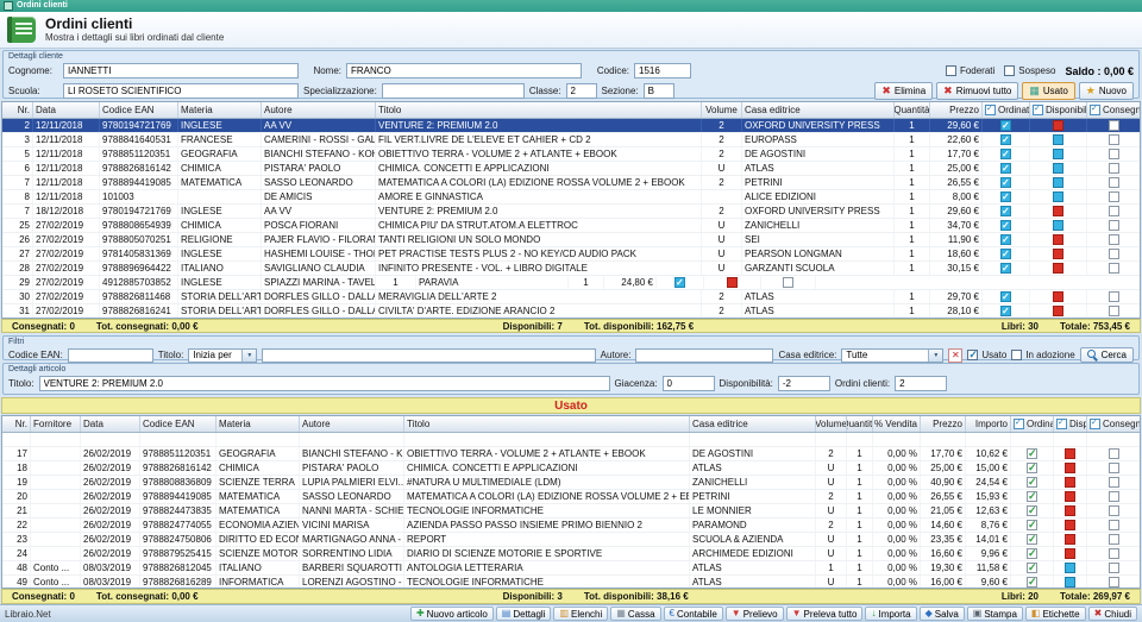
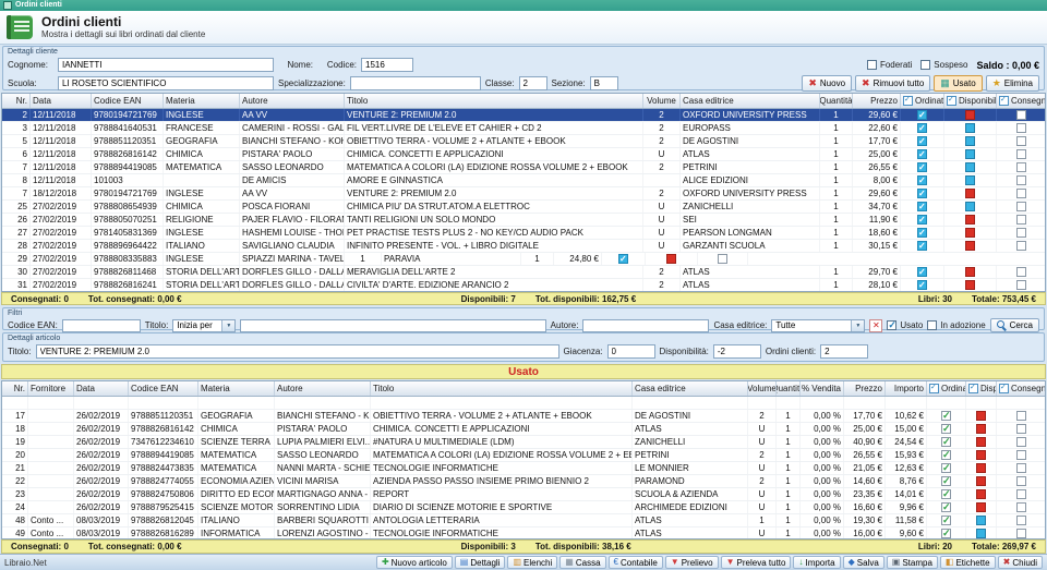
  Ordini clienti
  Mostra i dettagli sui libri ordinati dal cliente
  Cognome:
  IANNETTI
  Nome:
- FRANCO
  Codice:
  1516
  Scuola:
  LI ROSETO SCIENTIFICO
  Specializzazione:
  Classe:
  2
  Sezione:
  B
  Foderati
  Sospeso
  Saldo : 0,00 €
  ✖
- Elimina
+ Nuovo
  ✖
  Rimuovi tutto
  ▦
  Usato
  ★
- Nuovo
+ Elimina
  Nr.
  Data
  Codice EAN
  Materia
  Autore
  Titolo
  Volume
  Casa editrice
  Quantità
  Prezzo
  Ordinat
  Disponibil
  Consegn
  2
  12/11/2018
  9780194721769
  INGLESE
  AA VV
  VENTURE 2: PREMIUM 2.0
  2
  OXFORD UNIVERSITY PRESS
  1
  29,60 €
  3
  12/11/2018
  9788841640531
  FRANCESE
  CAMERINI - ROSSI - GAL
  FIL VERT.LIVRE DE L'ELEVE ET CAHIER + CD 2
  2
  EUROPASS
  1
  22,60 €
  5
  12/11/2018
  9788851120351
  GEOGRAFIA
  OBIETTIVO TERRA - VOLUME 2 + ATLANTE + EBOOK
  2
  DE AGOSTINI
  1
  17,70 €
  6
  12/11/2018
  9788826816142
  CHIMICA
  PISTARA' PAOLO
  CHIMICA. CONCETTI E APPLICAZIONI
  U
  ATLAS
  1
  25,00 €
  7
  12/11/2018
  9788894419085
  MATEMATICA
  SASSO LEONARDO
  MATEMATICA A COLORI (LA) EDIZIONE ROSSA VOLUME 2 + EBOOK
  2
  PETRINI
  1
  26,55 €
  8
  12/11/2018
  101003
  DE AMICIS
  AMORE E GINNASTICA
  ALICE EDIZIONI
  1
  8,00 €
  7
  18/12/2018
  9780194721769
  INGLESE
  AA VV
  VENTURE 2: PREMIUM 2.0
  2
  OXFORD UNIVERSITY PRESS
  1
  29,60 €
  25
  27/02/2019
  9788808654939
  CHIMICA
  POSCA FIORANI
  CHIMICA PIU' DA STRUT.ATOM.A ELETTROC
  U
  ZANICHELLI
  1
  34,70 €
  26
  27/02/2019
  9788805070251
  RELIGIONE
  TANTI RELIGIONI UN SOLO MONDO
  U
  SEI
  1
  11,90 €
  27
  27/02/2019
  9781405831369
  INGLESE
  PET PRACTISE TESTS PLUS 2 - NO KEY/CD AUDIO PACK
  U
  PEARSON LONGMAN
  1
  18,60 €
  28
  27/02/2019
  9788896964422
  ITALIANO
  SAVIGLIANO CLAUDIA
  INFINITO PRESENTE - VOL. + LIBRO DIGITALE
  U
  GARZANTI SCUOLA
  1
  30,15 €
  29
  27/02/2019
- 4912885703852
+ 9788808335883
  INGLESE
  SPIAZZI MARINA - TAVEL
  1
  PARAVIA
  1
  24,80 €
  30
  27/02/2019
  9788826811468
  STORIA DELL'ART
  MERAVIGLIA DELL'ARTE 2
  2
  ATLAS
  1
  29,70 €
  31
  27/02/2019
  9788826816241
  STORIA DELL'ART
  CIVILTA' D'ARTE. EDIZIONE ARANCIO 2
  2
  ATLAS
  1
  28,10 €
  Consegnati: 0
  Tot. consegnati: 0,00 €
  Disponibili: 7
  Tot. disponibili: 162,75 €
  Libri: 30
  Totale: 753,45 €
  Codice EAN:
  Titolo:
  Inizia per
  Autore:
  Casa editrice:
  Tutte
  ✕
  Usato
  In adozione
  Cerca
  Titolo:
  VENTURE 2: PREMIUM 2.0
  Giacenza:
  0
  Disponibilità:
  -2
  Ordini clienti:
  2
  Usato
  Nr.
  Fornitore
  Data
  Codice EAN
  Materia
  Autore
  Titolo
  Casa editrice
  Volume
  uantit
  % Vendita
  Prezzo
  Importo
  Ordina
  Consegn
  17
  26/02/2019
  9788851120351
  GEOGRAFIA
  BIANCHI STEFANO - K.
  OBIETTIVO TERRA - VOLUME 2 + ATLANTE + EBOOK
  DE AGOSTINI
  2
  1
  0,00 %
  17,70 €
  10,62 €
  18
  26/02/2019
  9788826816142
  CHIMICA
  PISTARA' PAOLO
  CHIMICA. CONCETTI E APPLICAZIONI
  ATLAS
  U
  1
  0,00 %
  25,00 €
  15,00 €
  19
  26/02/2019
- 9788808836809
+ 7347612234610
  SCIENZE TERRA
  LUPIA PALMIERI ELVI..
  #NATURA U MULTIMEDIALE (LDM)
  ZANICHELLI
  U
  1
  0,00 %
  40,90 €
  24,54 €
  20
  26/02/2019
  9788894419085
  MATEMATICA
  SASSO LEONARDO
  MATEMATICA A COLORI (LA) EDIZIONE ROSSA VOLUME 2 + EB
  PETRINI
  2
  1
  0,00 %
  26,55 €
  15,93 €
  21
  26/02/2019
  9788824473835
  MATEMATICA
  NANNI MARTA - SCHIE
  TECNOLOGIE INFORMATICHE
  LE MONNIER
  U
  1
  0,00 %
  21,05 €
  12,63 €
  22
  26/02/2019
  9788824774055
  ECONOMIA AZIEN
  VICINI MARISA
  AZIENDA PASSO PASSO INSIEME PRIMO BIENNIO 2
  PARAMOND
  2
  1
  0,00 %
  14,60 €
  8,76 €
  23
  26/02/2019
  9788824750806
  DIRITTO ED ECON
  MARTIGNAGO ANNA -
  REPORT
  SCUOLA & AZIENDA
  U
  1
  0,00 %
  23,35 €
  14,01 €
  24
  26/02/2019
  9788879525415
  SCIENZE MOTORI
  SORRENTINO LIDIA
  DIARIO DI SCIENZE MOTORIE E SPORTIVE
  ARCHIMEDE EDIZIONI
  U
  1
  0,00 %
  16,60 €
  9,96 €
  48
  Conto ...
  08/03/2019
  9788826812045
  ITALIANO
  BARBERI SQUAROTTI
  ANTOLOGIA LETTERARIA
  ATLAS
  1
  1
  0,00 %
  19,30 €
  11,58 €
  49
  Conto ...
  08/03/2019
  9788826816289
  INFORMATICA
  LORENZI AGOSTINO -
  TECNOLOGIE INFORMATICHE
  ATLAS
  U
  1
  0,00 %
  16,00 €
  9,60 €
  Consegnati: 0
  Tot. consegnati: 0,00 €
  Disponibili: 3
  Tot. disponibili: 38,16 €
  Libri: 20
  Totale: 269,97 €
  Libraio.Net
  ✚
  Nuovo articolo
  ▤
  Dettagli
  ▥
  Elenchi
  ▦
  Cassa
  €
  Contabile
  ▼
  Prelievo
  ▼
  Preleva tutto
  ↓
  Importa
  ◆
  Salva
  ▣
  Stampa
  ◧
  Etichette
  ✖
  Chiudi
